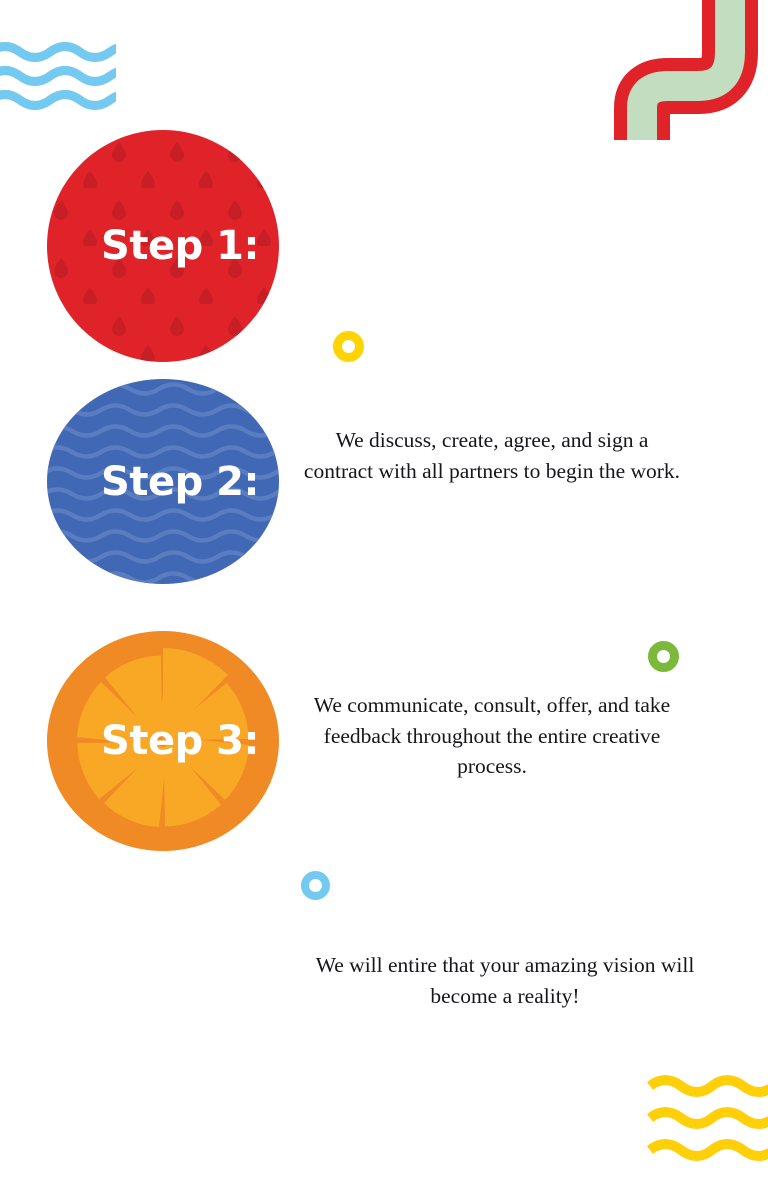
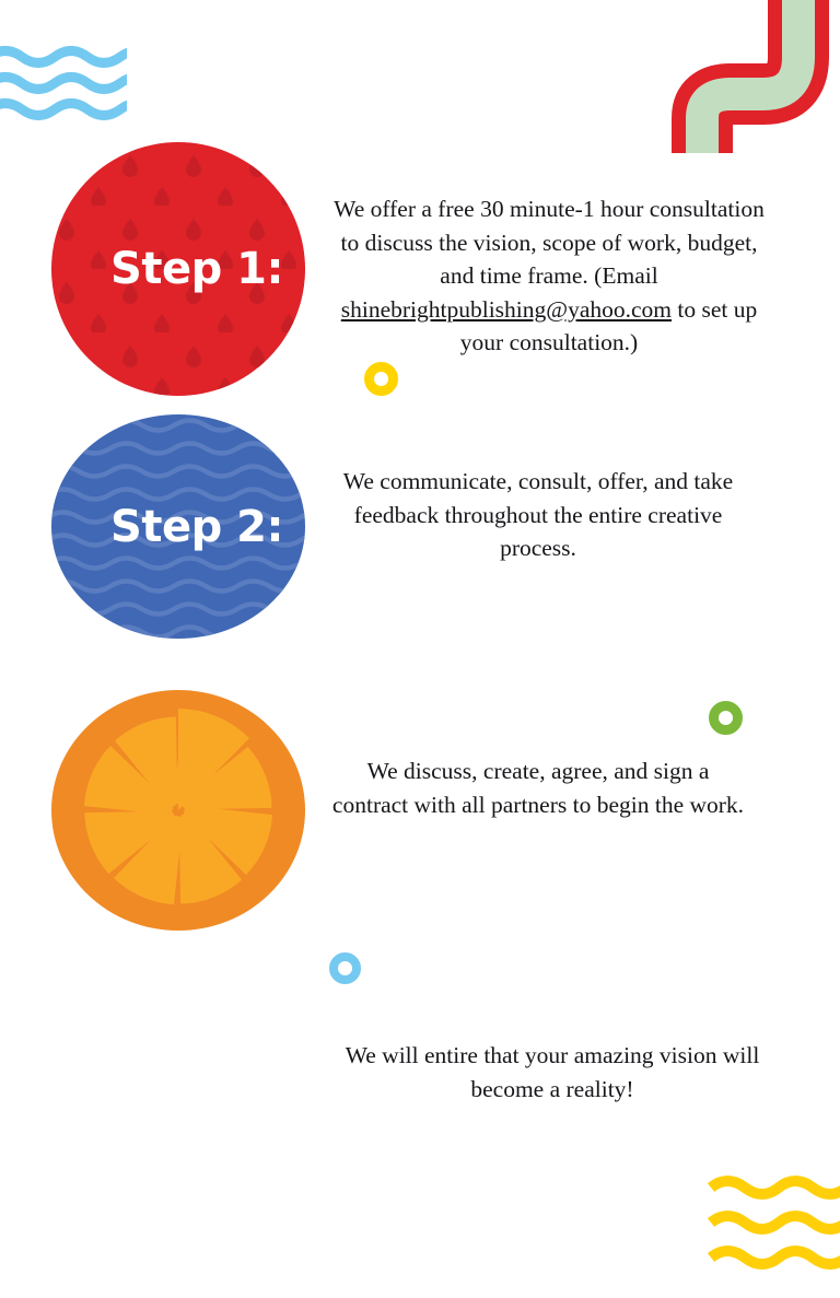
  Step 1:
+ We offer a free 30 minute-1 hour consultation to discuss the vision, scope of work, budget, and time frame. (Email shinebrightpublishing@yahoo.com to set up your consultation.)
  Step 2:
- We discuss, create, agree, and sign a contract with all partners to begin the work.
+ We communicate, consult, offer, and take feedback throughout the entire creative process.
- Step 3:
- We communicate, consult, offer, and take feedback throughout the entire creative process.
+ We discuss, create, agree, and sign a contract with all partners to begin the work.
  We will entire that your amazing vision will become a reality!
